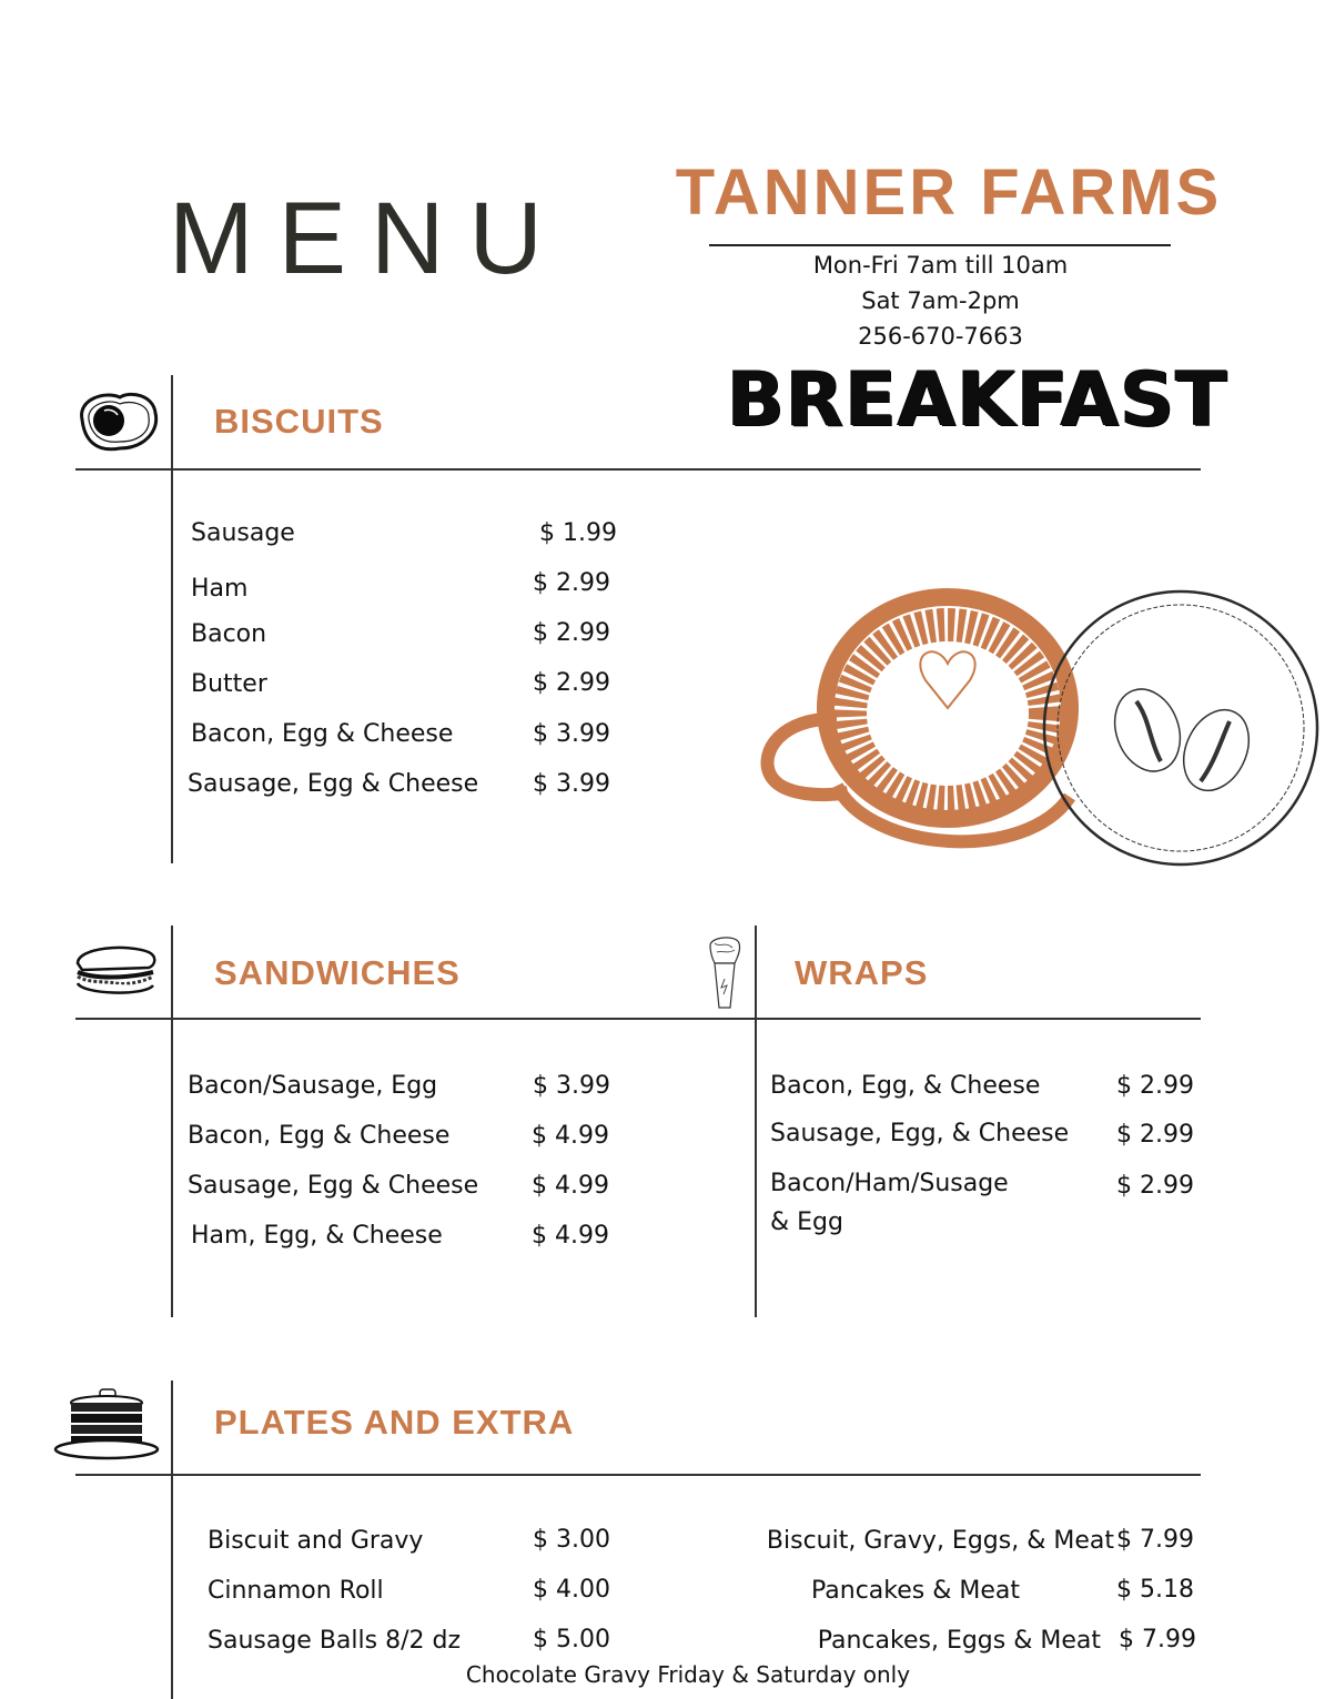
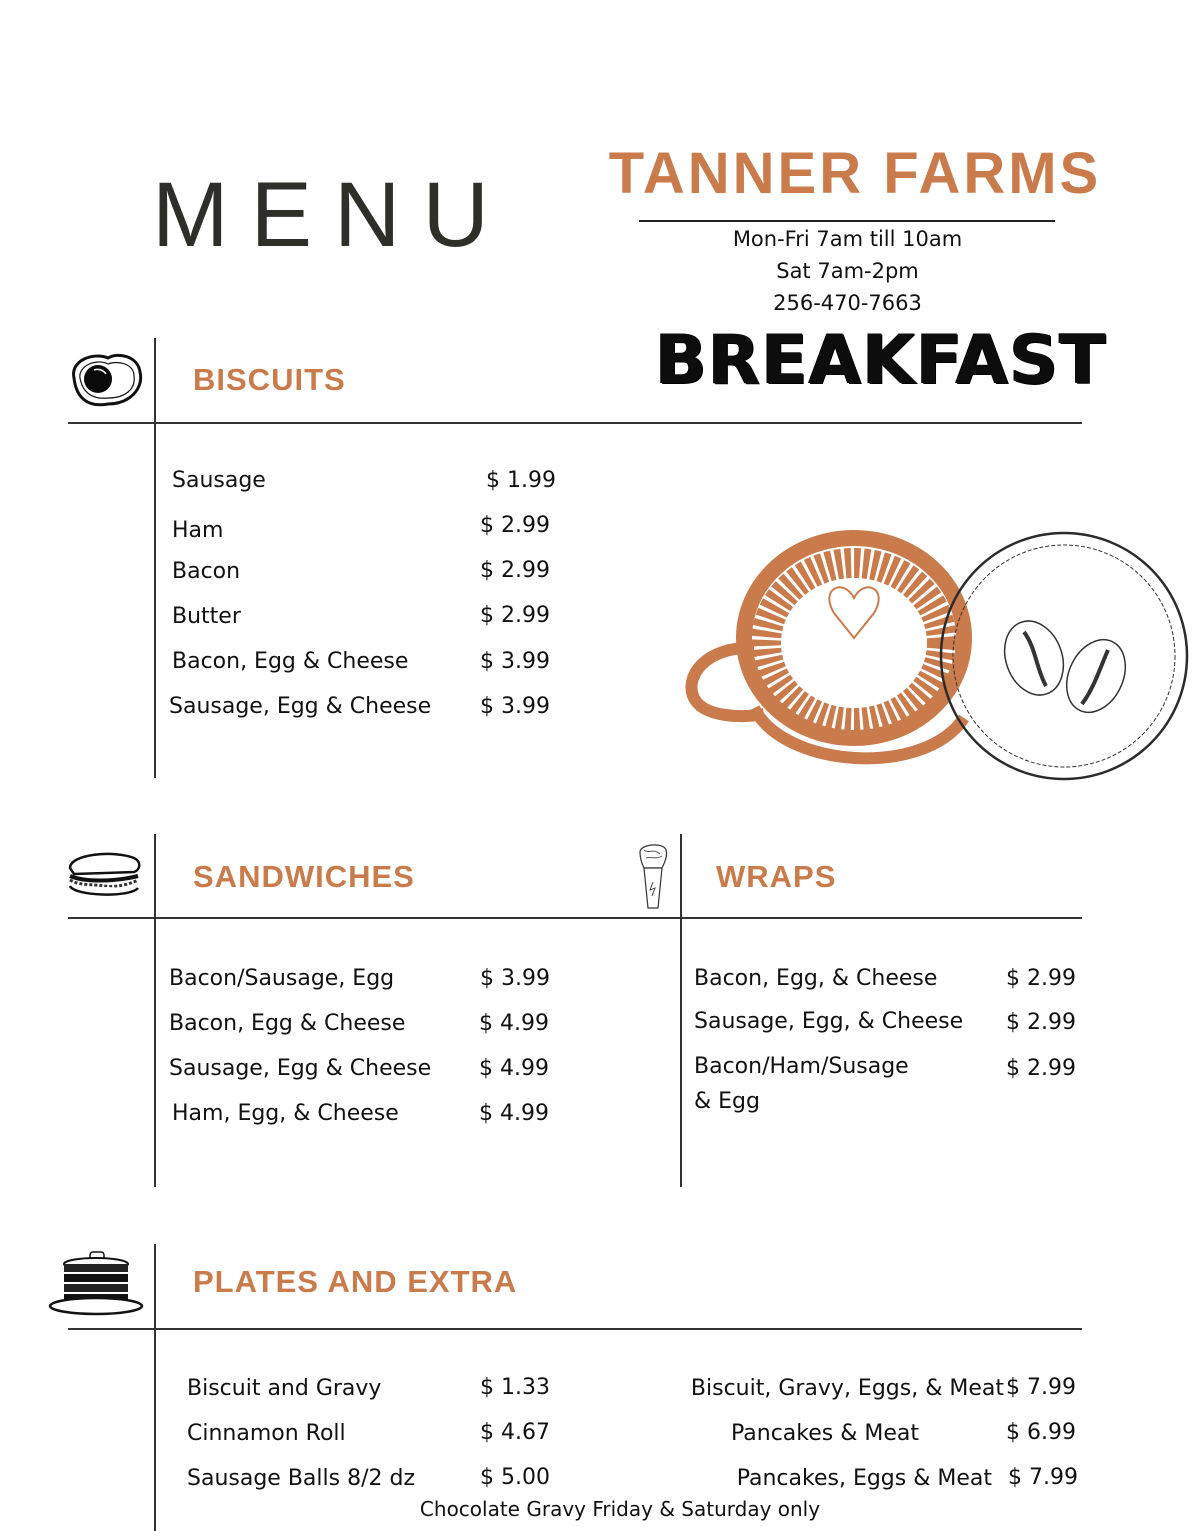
  MENU
  TANNER FARMS
  Mon-Fri 7am till 10am
  Sat 7am-2pm
- 256-670-7663
+ 256-470-7663
  BREAKFAST
  BISCUITS
  Sausage
  $ 1.99
  Ham
  $ 2.99
  Bacon
  $ 2.99
  Butter
  $ 2.99
  Bacon, Egg & Cheese
  $ 3.99
  Sausage, Egg & Cheese
  $ 3.99
  SANDWICHES
  Bacon/Sausage, Egg
  $ 3.99
  Bacon, Egg & Cheese
  $ 4.99
  Sausage, Egg & Cheese
  $ 4.99
  Ham, Egg, & Cheese
  $ 4.99
  WRAPS
  Bacon, Egg, & Cheese
  $ 2.99
  Sausage, Egg, & Cheese
  $ 2.99
  Bacon/Ham/Susage
  & Egg
  $ 2.99
  PLATES AND EXTRA
  Biscuit and Gravy
- $ 3.00
+ $ 1.33
  Cinnamon Roll
- $ 4.00
+ $ 4.67
  Sausage Balls 8/2 dz
  $ 5.00
  Biscuit, Gravy, Eggs, & Meat
  $ 7.99
  Pancakes & Meat
- $ 5.18
+ $ 6.99
  Pancakes, Eggs & Meat
  $ 7.99
  Chocolate Gravy Friday & Saturday only
